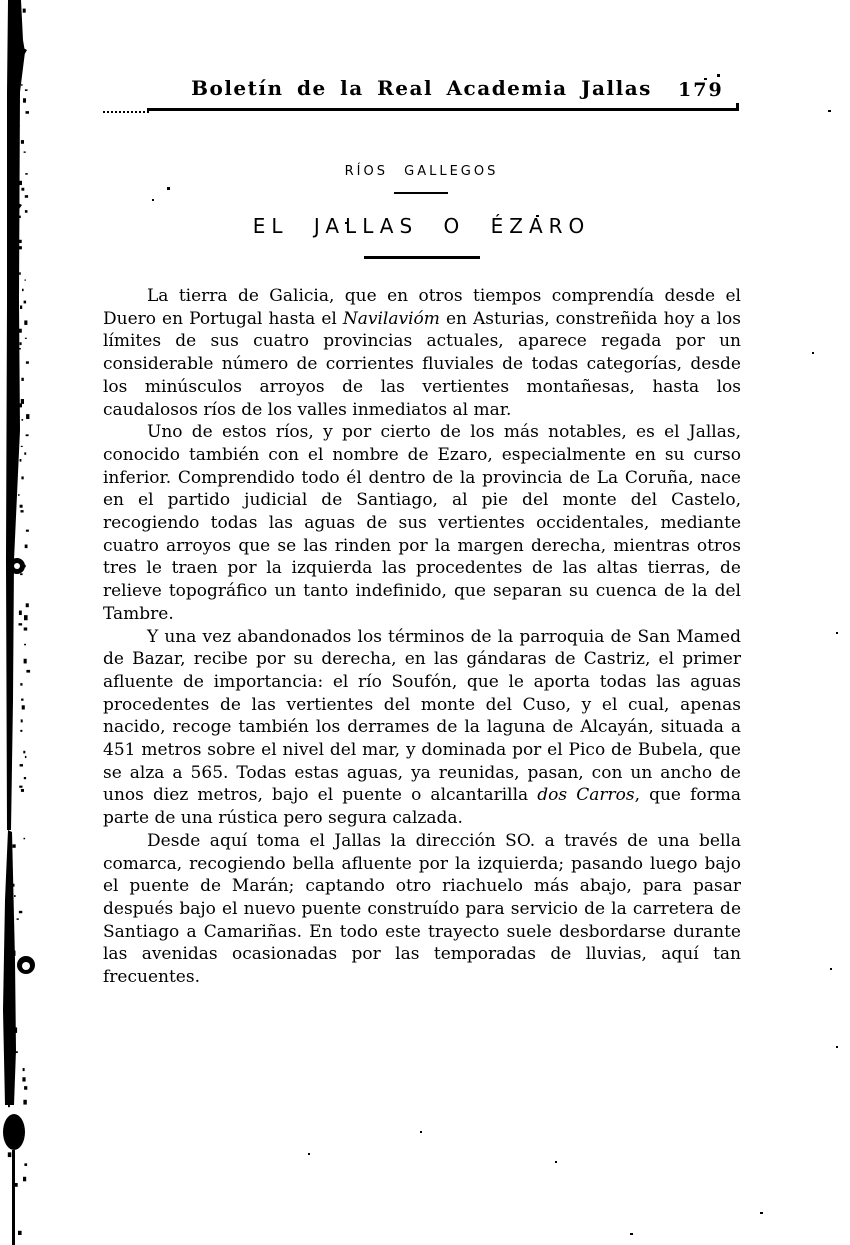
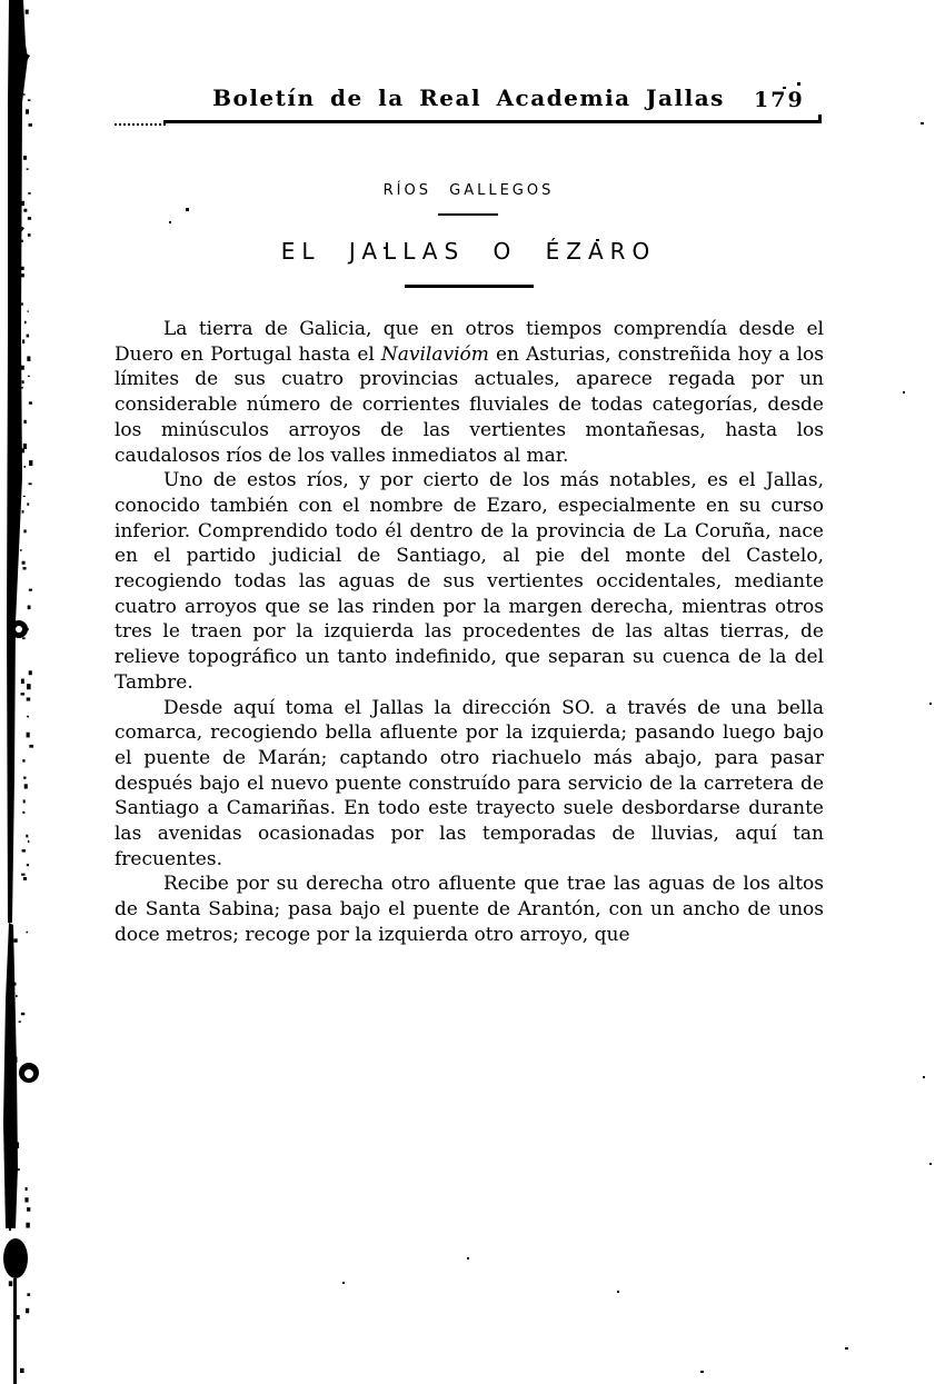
  Boletín de la Real Academia Jallas
  179
  RÍOS GALLEGOS
  EL JALLAS O ÉZARO
  La tierra de Galicia, que en otros tiempos comprendía desde el Duero en Portugal hasta el Navilavióm en Asturias, constreñida hoy a los límites de sus cuatro provincias actuales, aparece regada por un considerable número de corrientes fluviales de todas categorías, desde los minúsculos arroyos de las vertientes montañesas, hasta los caudalosos ríos de los valles inmediatos al mar.
  Uno de estos ríos, y por cierto de los más notables, es el Jallas, conocido también con el nombre de Ezaro, especialmente en su curso inferior. Comprendido todo él dentro de la provincia de La Coruña, nace en el partido judicial de Santiago, al pie del monte del Castelo, recogiendo todas las aguas de sus vertientes occidentales, mediante cuatro arroyos que se las rinden por la margen derecha, mientras otros tres le traen por la izquierda las procedentes de las altas tierras, de relieve topográfico un tanto indefinido, que separan su cuenca de la del Tambre.
- Y una vez abandonados los términos de la parroquia de San Mamed de Bazar, recibe por su derecha, en las gándaras de Castriz, el primer afluente de importancia: el río Soufón, que le aporta todas las aguas procedentes de las vertientes del monte del Cuso, y el cual, apenas nacido, recoge también los derrames de la laguna de Alcayán, situada a 451 metros sobre el nivel del mar, y dominada por el Pico de Bubela, que se alza a 565. Todas estas aguas, ya reunidas, pasan, con un ancho de unos diez metros, bajo el puente o alcantarilla dos Carros, que forma parte de una rústica pero segura calzada.
  Desde aquí toma el Jallas la dirección SO. a través de una bella comarca, recogiendo bella afluente por la izquierda; pasando luego bajo el puente de Marán; captando otro riachuelo más abajo, para pasar después bajo el nuevo puente construído para servicio de la carretera de Santiago a Camariñas. En todo este trayecto suele desbordarse durante las avenidas ocasionadas por las temporadas de lluvias, aquí tan frecuentes.
+ Recibe por su derecha otro afluente que trae las aguas de los altos de Santa Sabina; pasa bajo el puente de Arantón, con un ancho de unos doce metros; recoge por la izquierda otro arroyo, que
